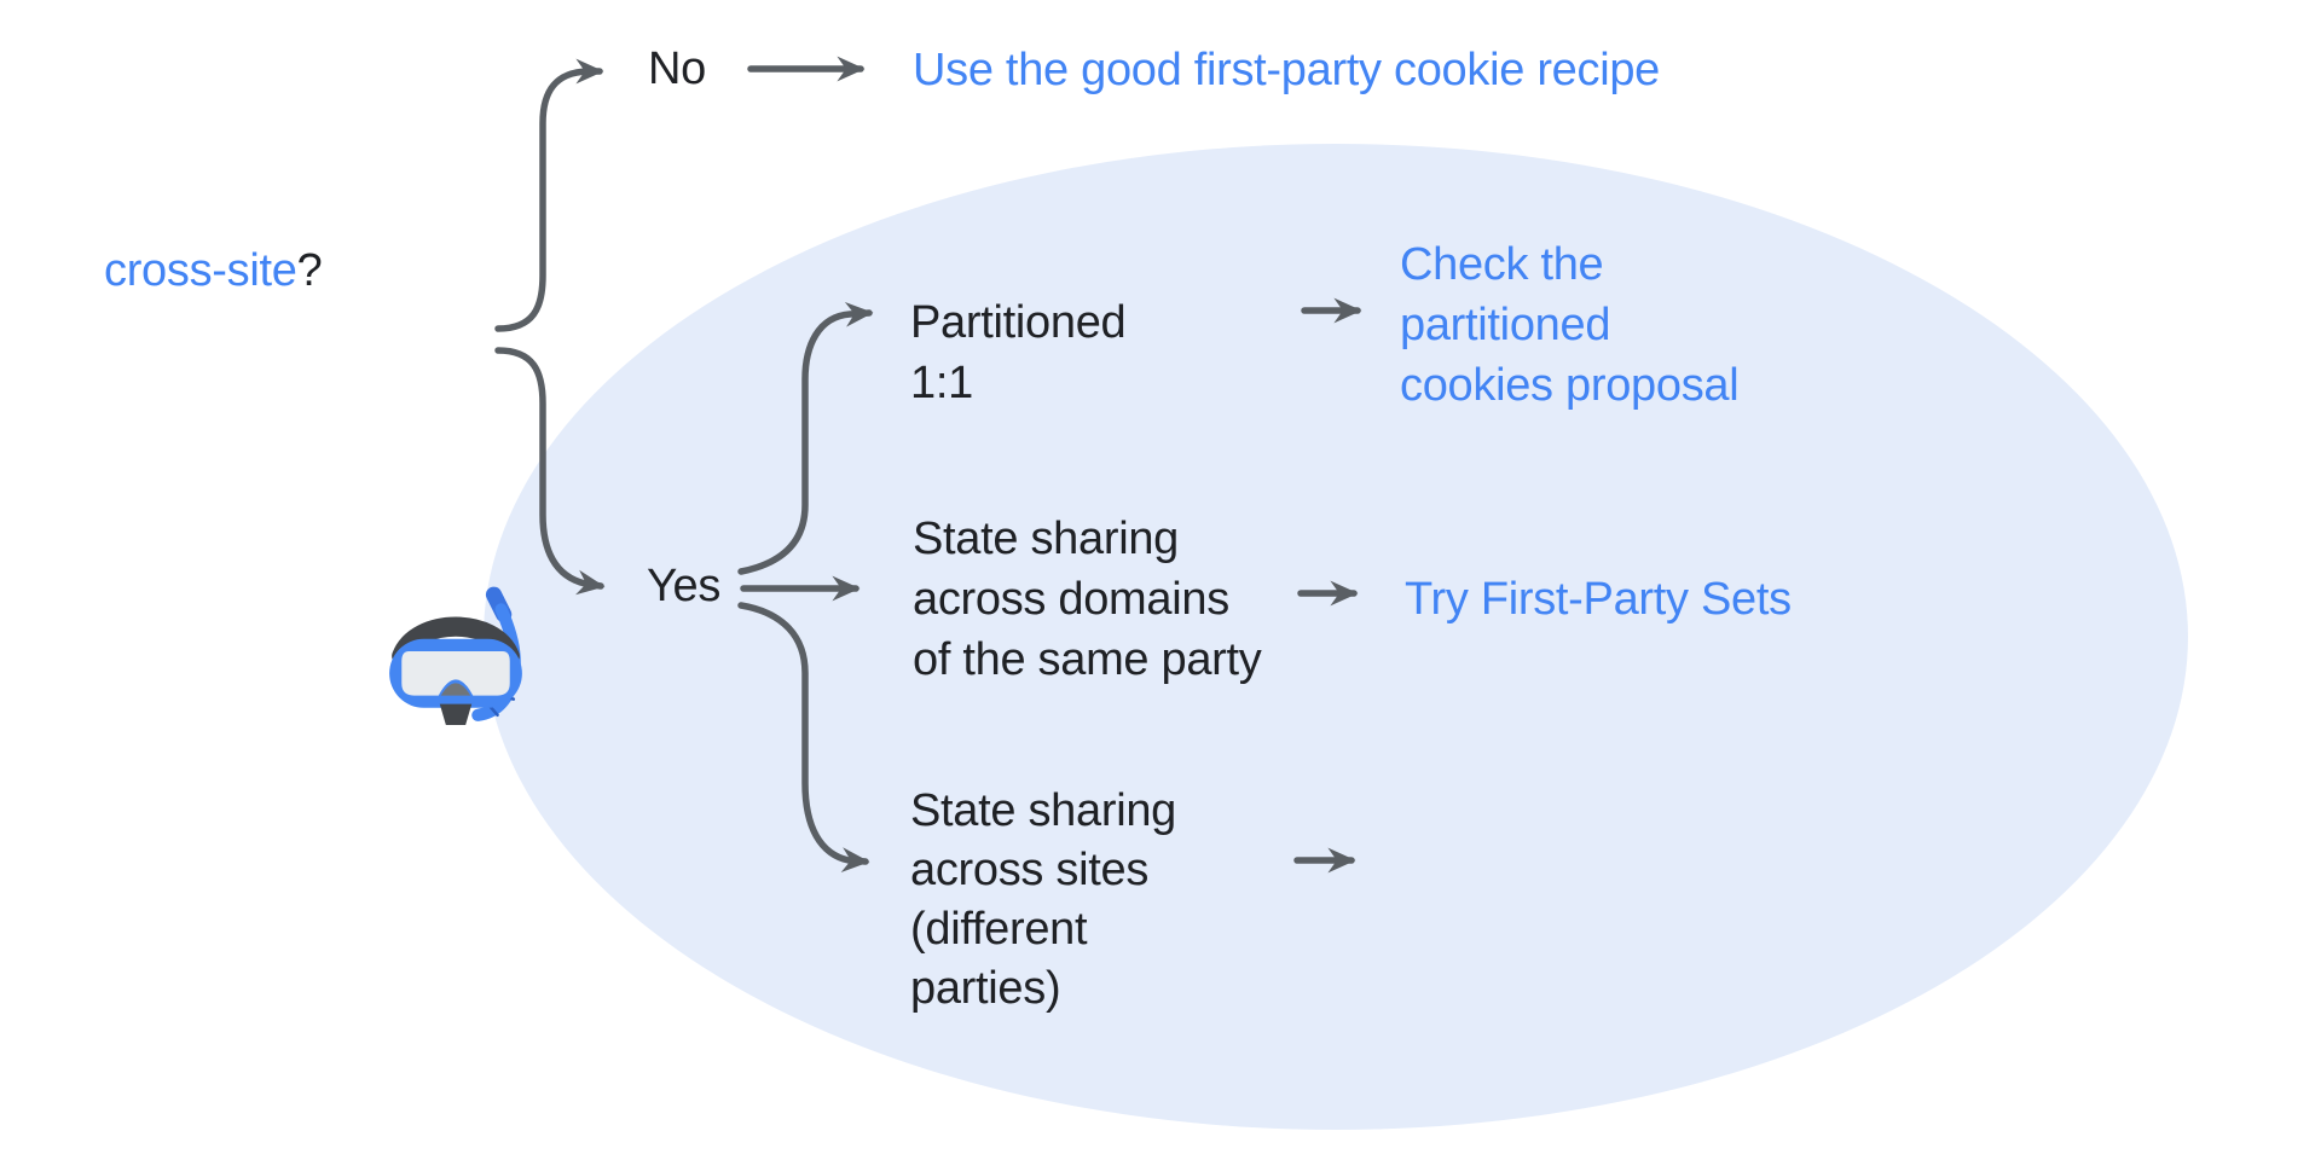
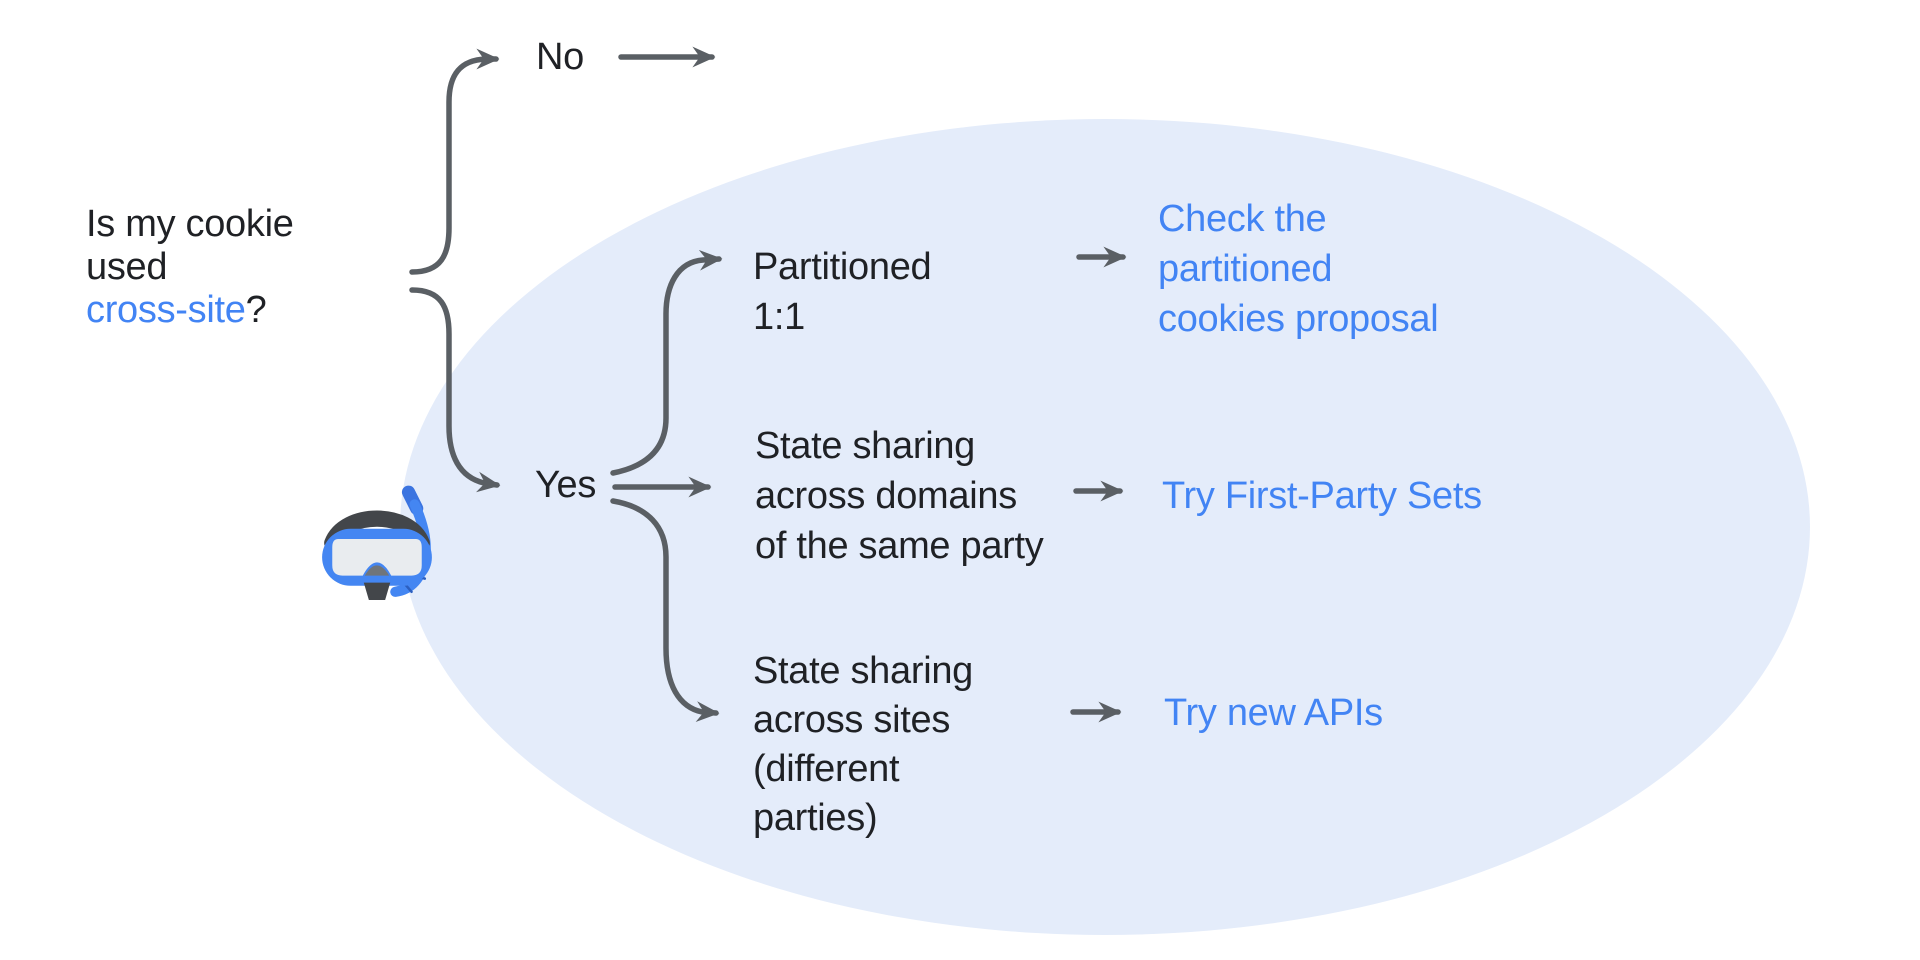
+ Is my cookie
+ used
  cross-site?
  No
- Use the good first-party cookie recipe
  Yes
  Partitioned
  1:1
  Check the
  partitioned
  cookies proposal
  State sharing
  across domains
  of the same party
  Try First-Party Sets
  State sharing
  across sites
  (different
  parties)
+ Try new APIs
